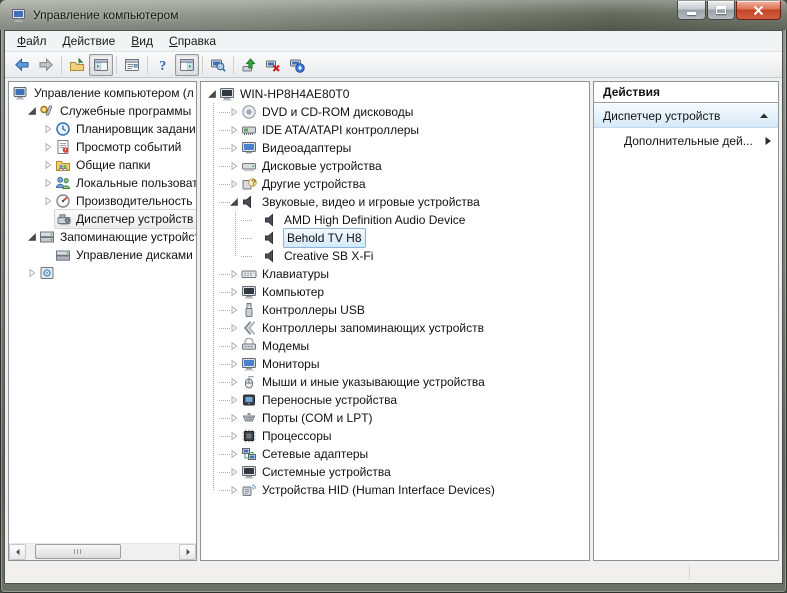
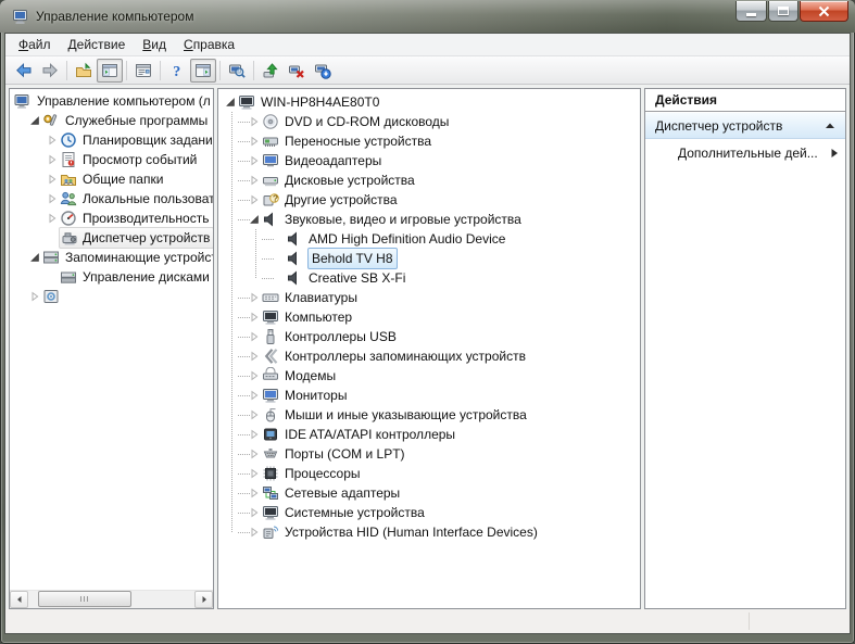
  Управление компьютером
  Файл
  Действие
  Вид
  Справка
  ?
  Управление компьютером (л
  Служебные программы
  Планировщик задани
  Просмотр событий
  Общие папки
  Локальные пользоват
  Производительность
  Диспетчер устройств
  Запоминающие устройс
  Управление дисками
  WIN-HP8H4AE80T0
  DVD и CD-ROM дисководы
- IDE ATA/ATAPI контроллеры
+ Переносные устройства
  Видеоадаптеры
  Дисковые устройства
  ?
  Другие устройства
  Звуковые, видео и игровые устройства
  AMD High Definition Audio Device
  Behold TV H8
  Creative SB X-Fi
  Клавиатуры
  Компьютер
  Контроллеры USB
  Контроллеры запоминающих устройств
  Модемы
  Мониторы
  Мыши и иные указывающие устройства
- Переносные устройства
+ IDE ATA/ATAPI контроллеры
  Порты (COM и LPT)
  Процессоры
  Сетевые адаптеры
  Системные устройства
  Устройства HID (Human Interface Devices)
  Действия
  Диспетчер устройств
  Дополнительные дей...
